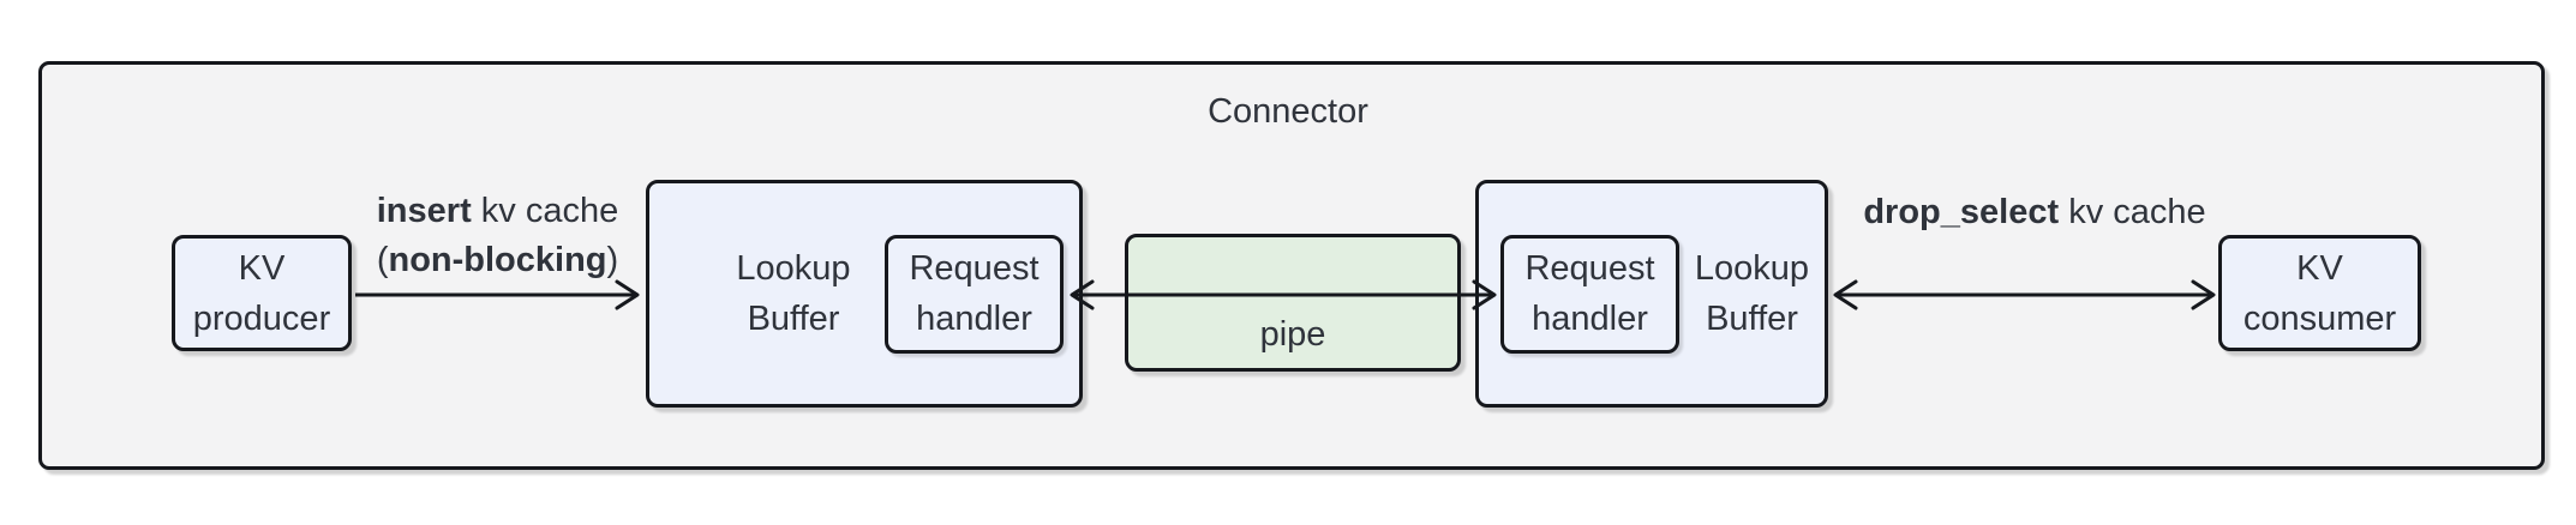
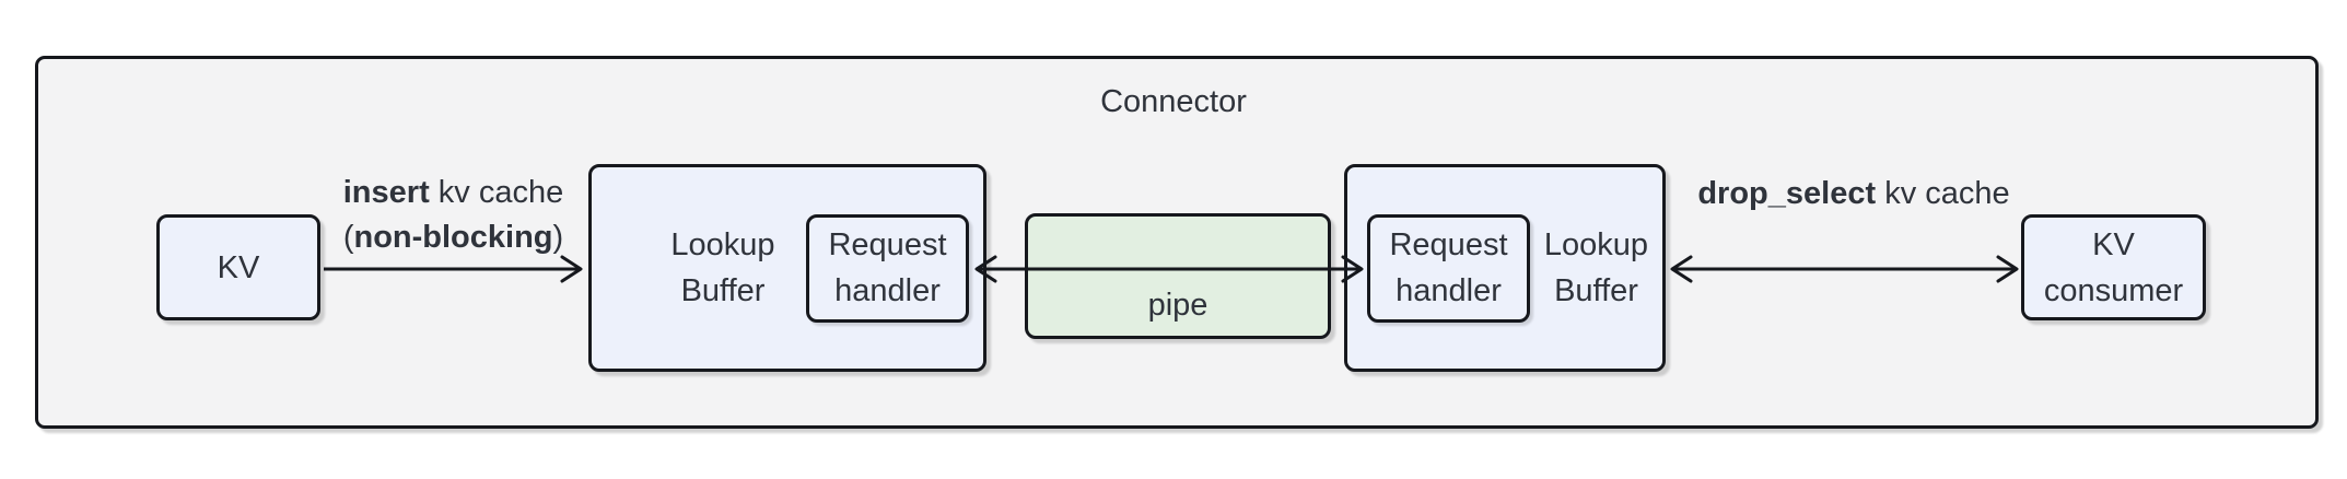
  Connector
  KV
- producer
  Lookup
  Buffer
  Request
  handler
  pipe
  Request
  handler
  Lookup
  Buffer
  KV
  consumer
  insert kv cache
  (non-blocking)
  drop_select kv cache
